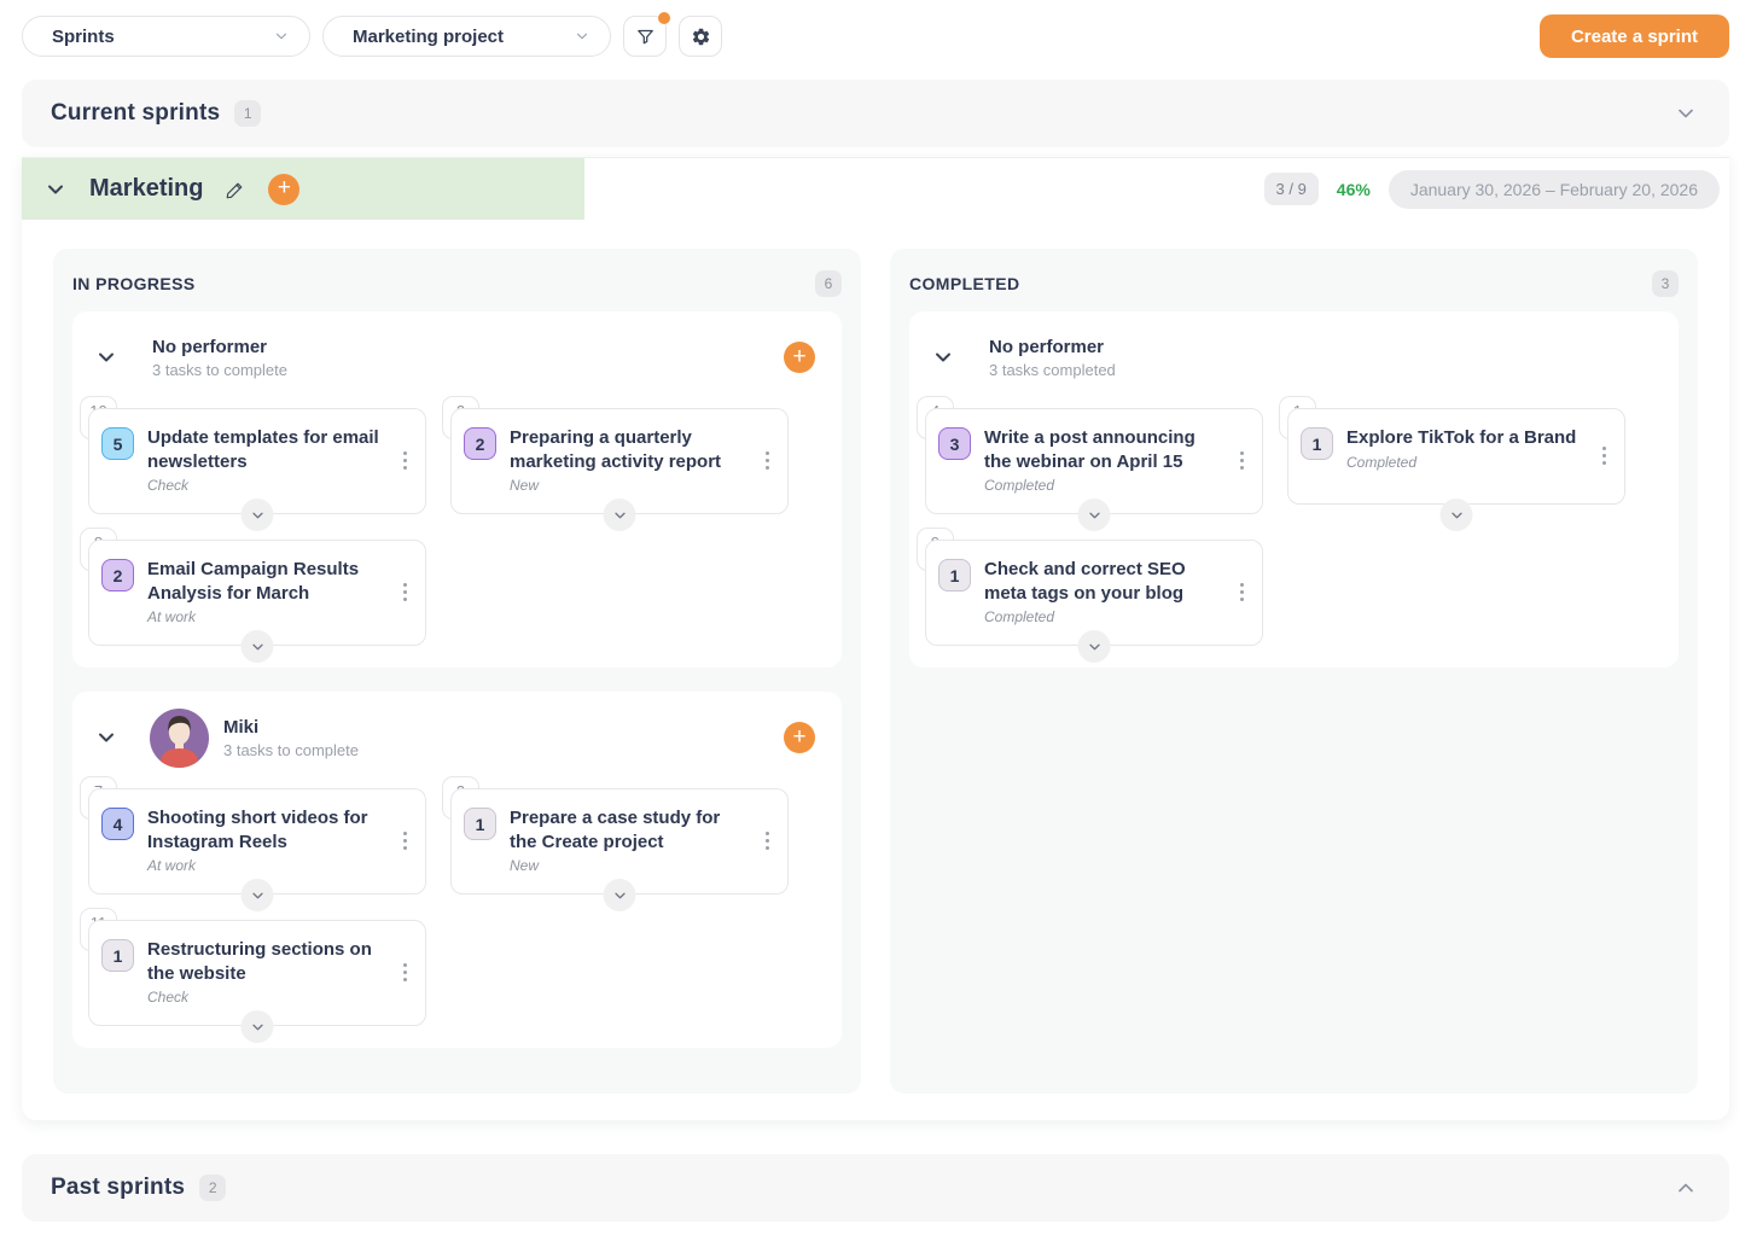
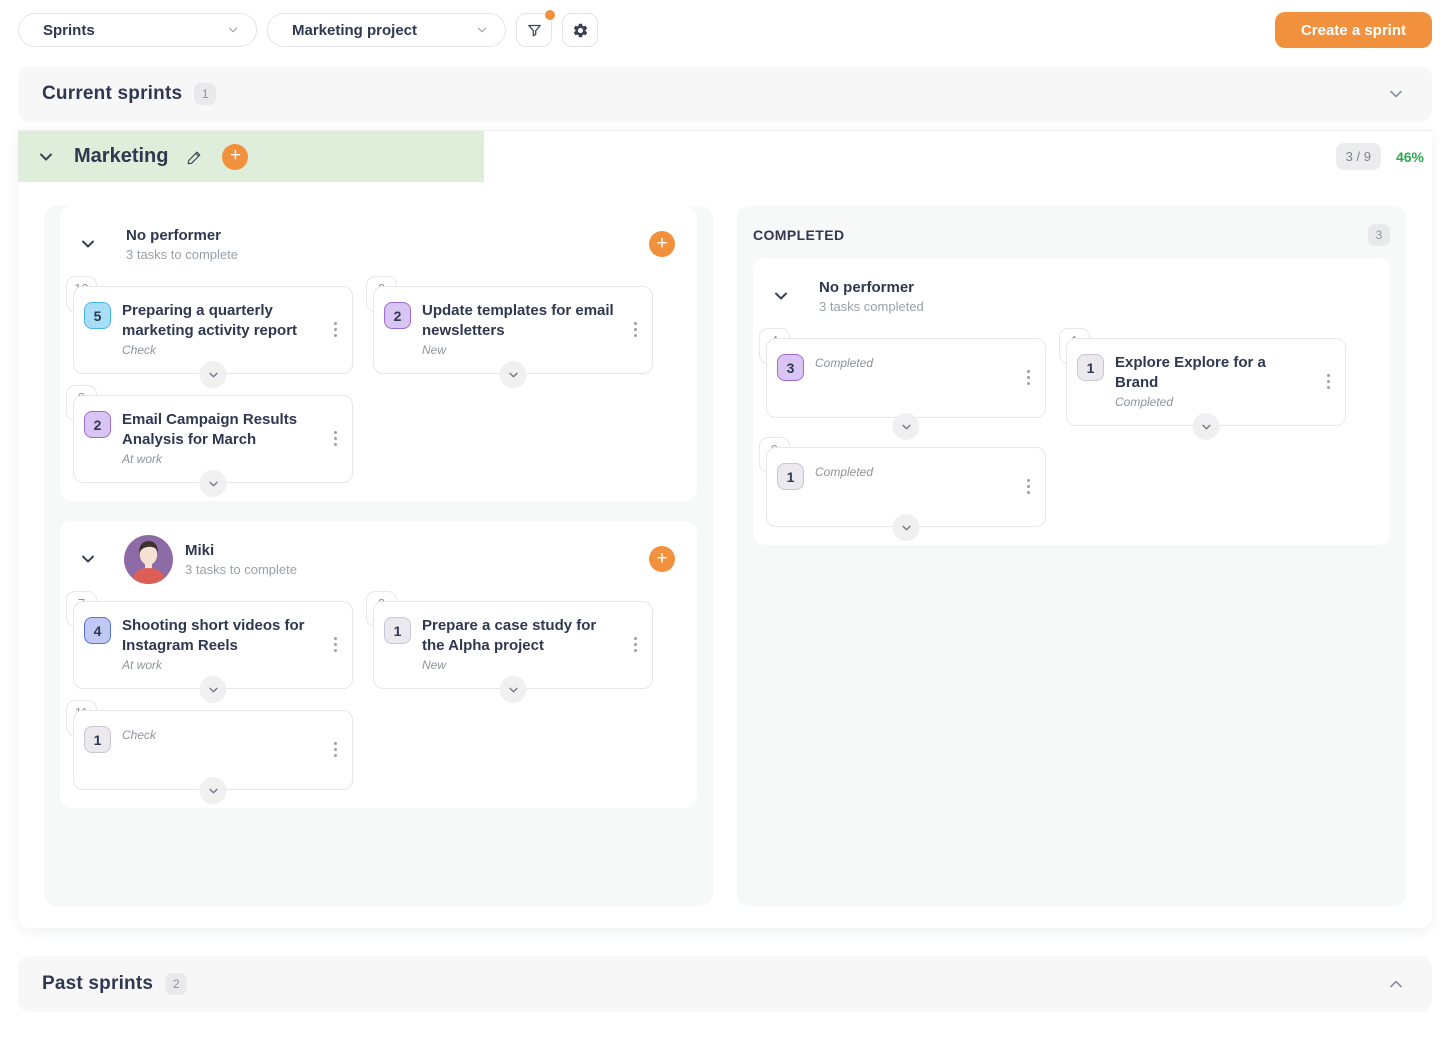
  Sprints
  Marketing project
  Create a sprint
  Current sprints
  1
  Marketing
  +
  3 / 9
  46%
- January 30, 2026 – February 20, 2026
- IN PROGRESS
- 6
  No performer
  3 tasks to complete
  +
  5
- Update templates for email newsletters
+ Preparing a quarterly marketing activity report
  Check
  2
- Preparing a quarterly marketing activity report
+ Update templates for email newsletters
  New
  2
  Email Campaign Results Analysis for March
  At work
  Miki
  3 tasks to complete
  +
  4
  Shooting short videos for Instagram Reels
  At work
  1
- Prepare a case study for the Create project
+ Prepare a case study for the Alpha project
  New
  1
- Restructuring sections on the website
  Check
  COMPLETED
  3
  No performer
  3 tasks completed
  3
- Write a post announcing the webinar on April 15
  Completed
  1
- Explore TikTok for a Brand
+ Explore Explore for a Brand
  Completed
  1
- Check and correct SEO meta tags on your blog
  Completed
  Past sprints
  2
